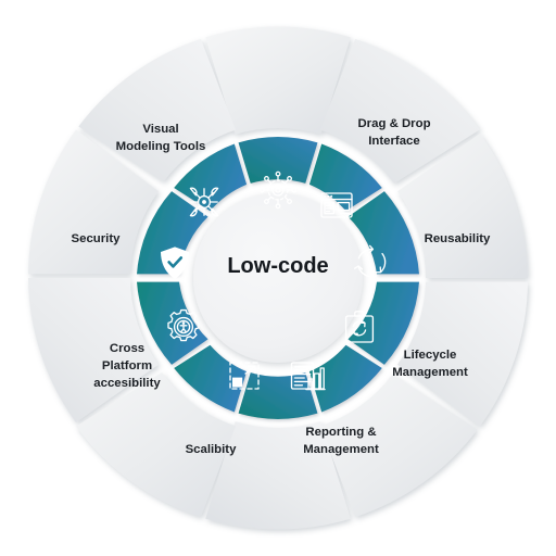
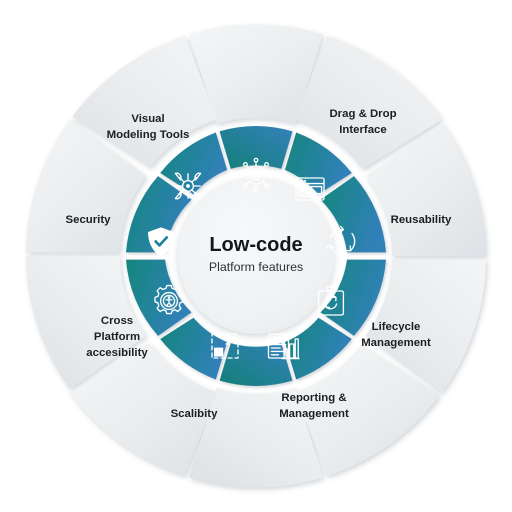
  Low-code
+ Platform features
  Drag & Drop
  Interface
  Reusability
  Lifecycle
  Management
  Reporting &
  Management
  Scalibity
  Cross
  Platform
  accesibility
  Security
  Visual
  Modeling Tools
